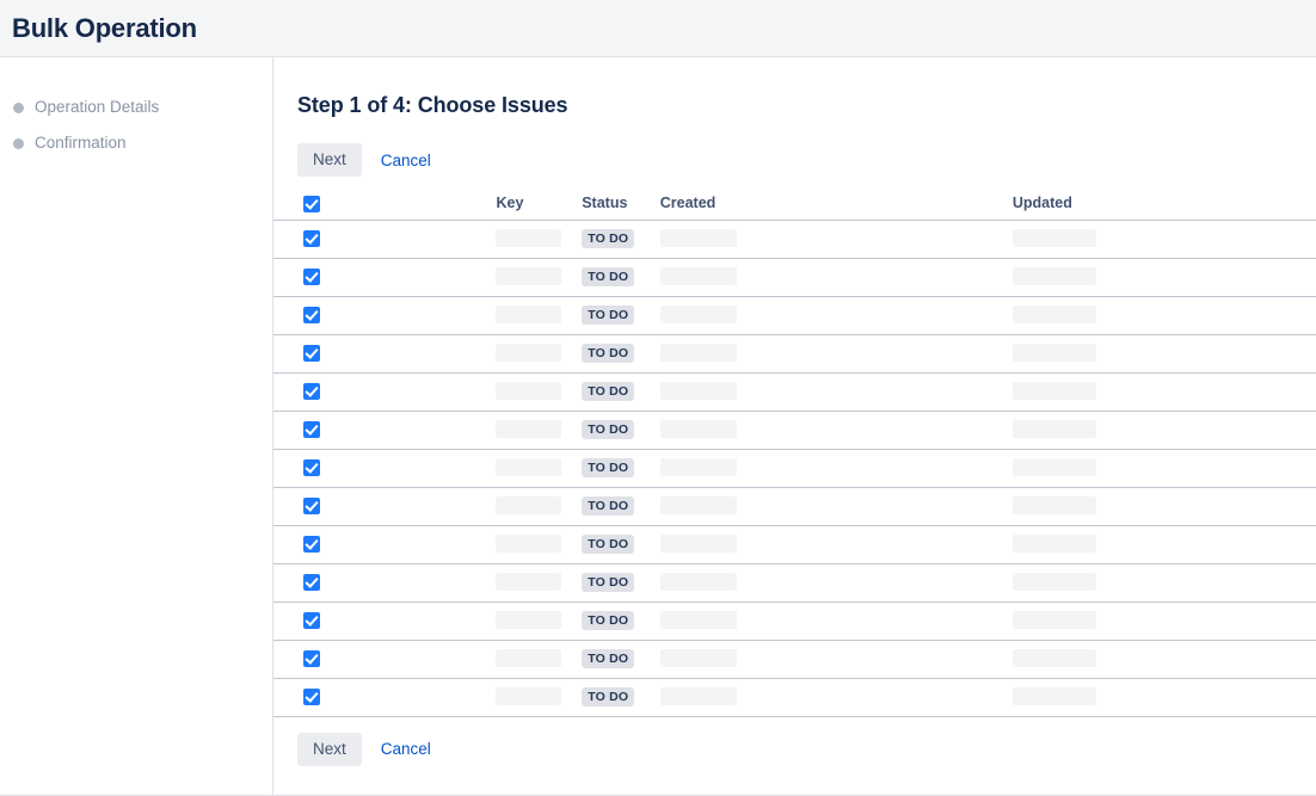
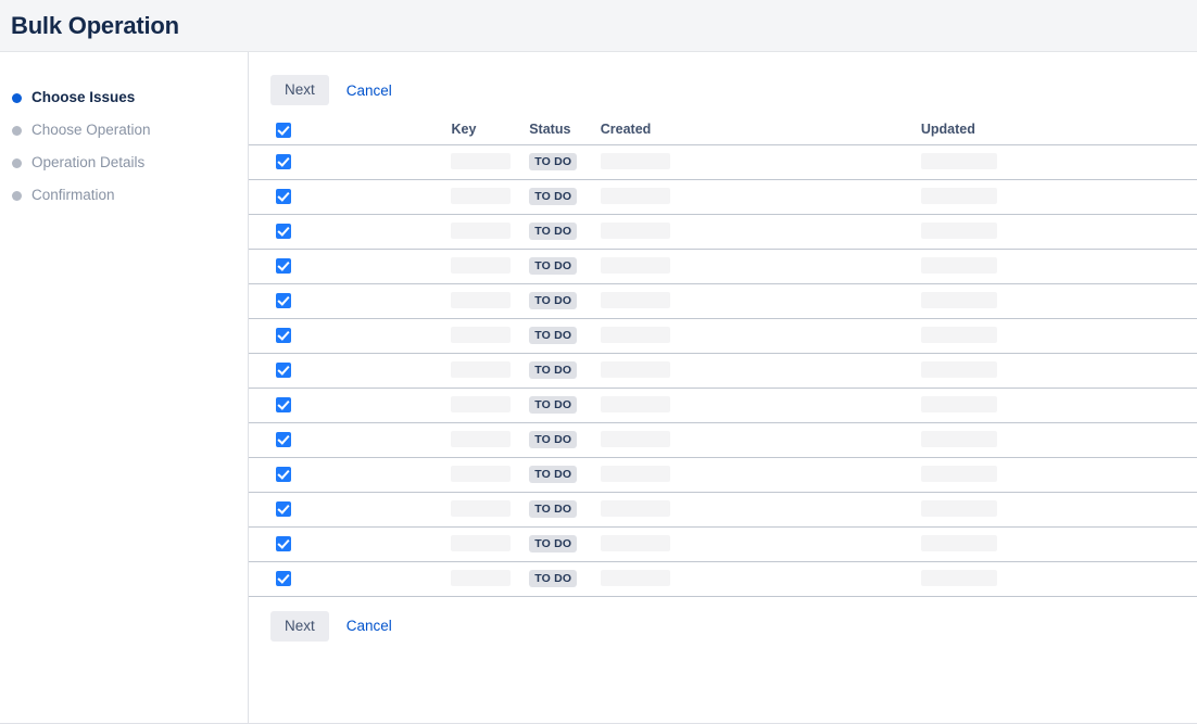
  Bulk Operation
+ Choose Issues
+ Choose Operation
  Operation Details
  Confirmation
- Step 1 of 4: Choose Issues
  Next
  Cancel
  	Key	Status	Created	Updated
  		TO DO
  		TO DO
  		TO DO
  		TO DO
  		TO DO
  		TO DO
  		TO DO
  		TO DO
  		TO DO
  		TO DO
  		TO DO
  		TO DO
  		TO DO
  Next
  Cancel
